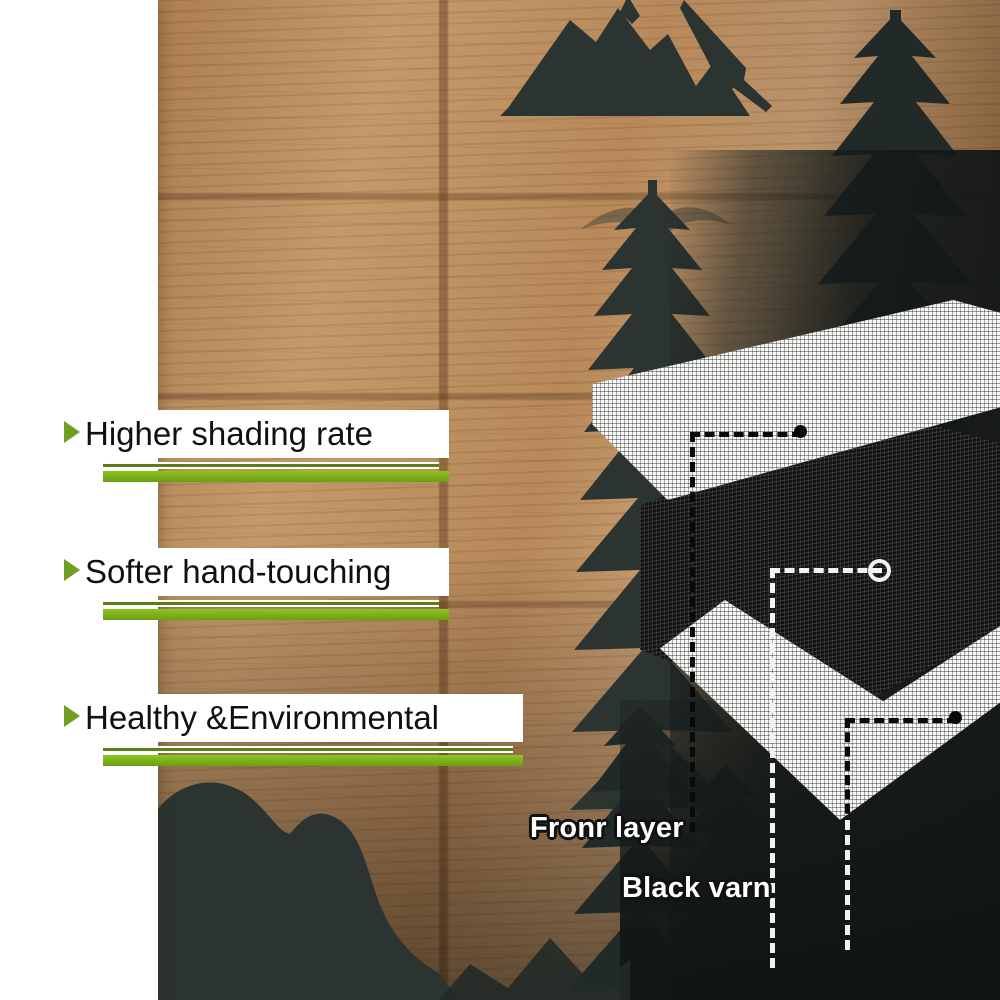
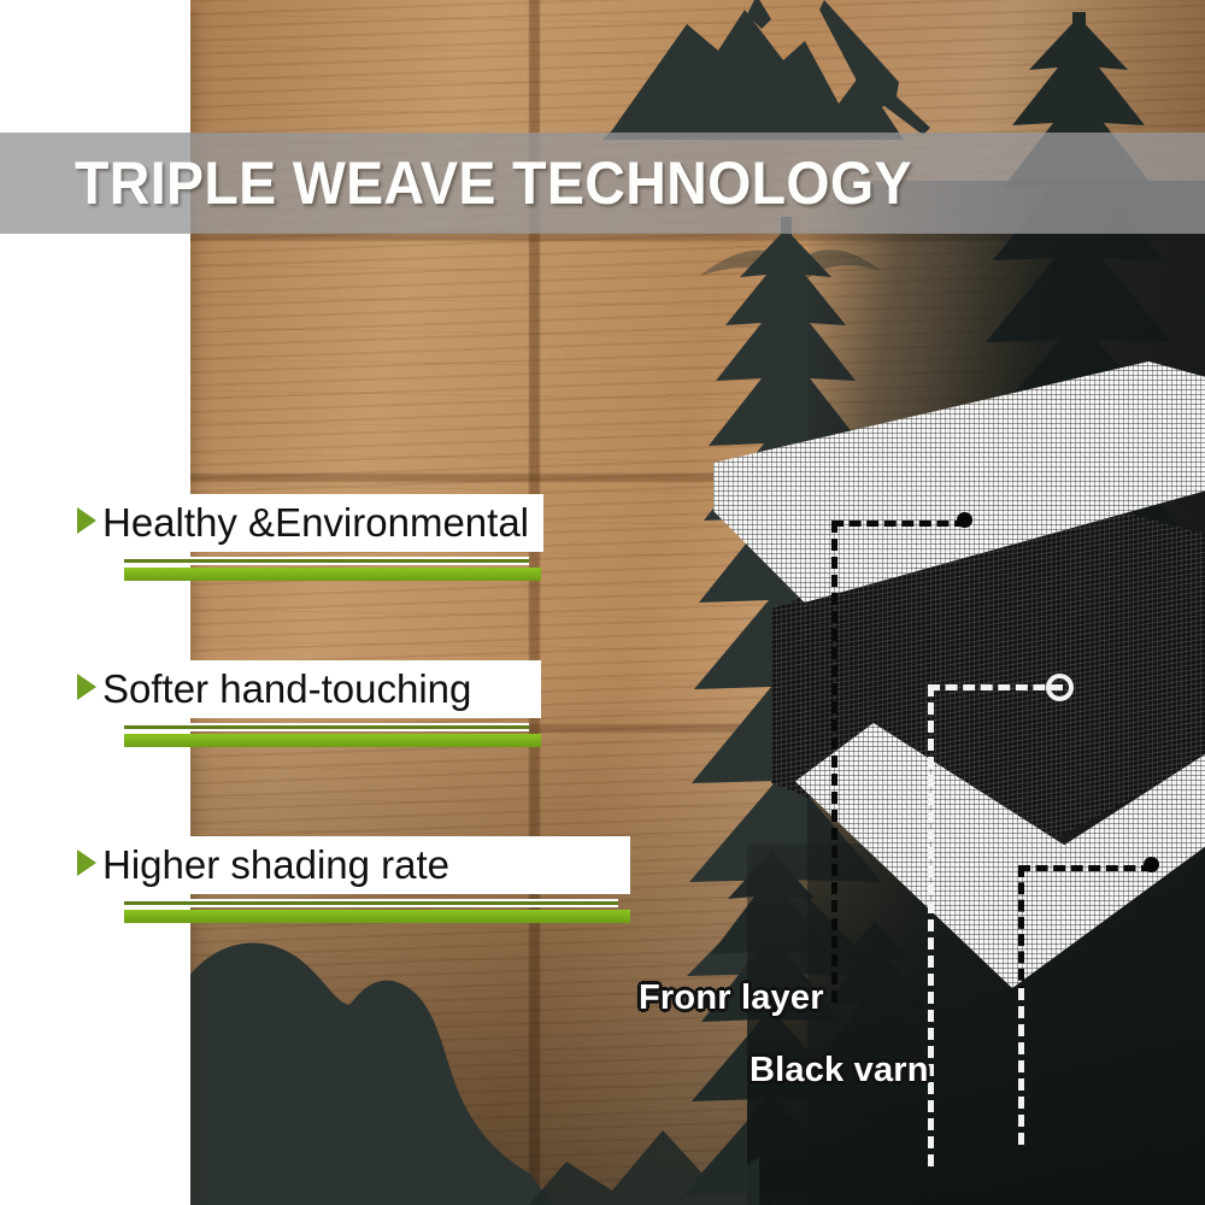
+ TRIPLE WEAVE TECHNOLOGY
- Higher shading rate
+ Healthy &Environmental
  Softer hand-touching
- Healthy &Environmental
+ Higher shading rate
  Fronr layer
  Black varn
